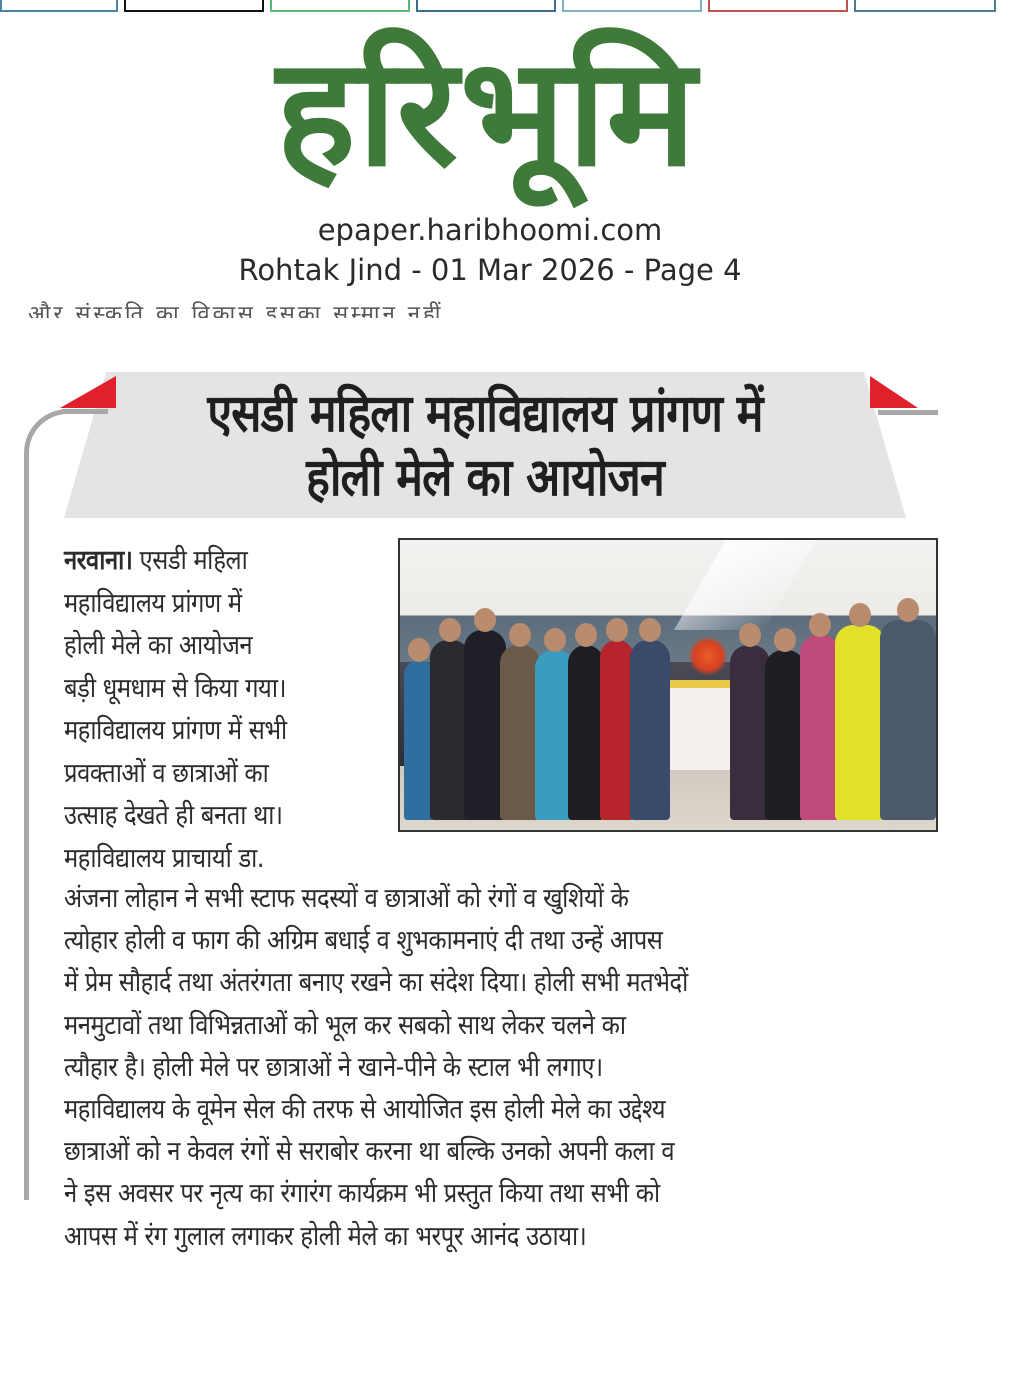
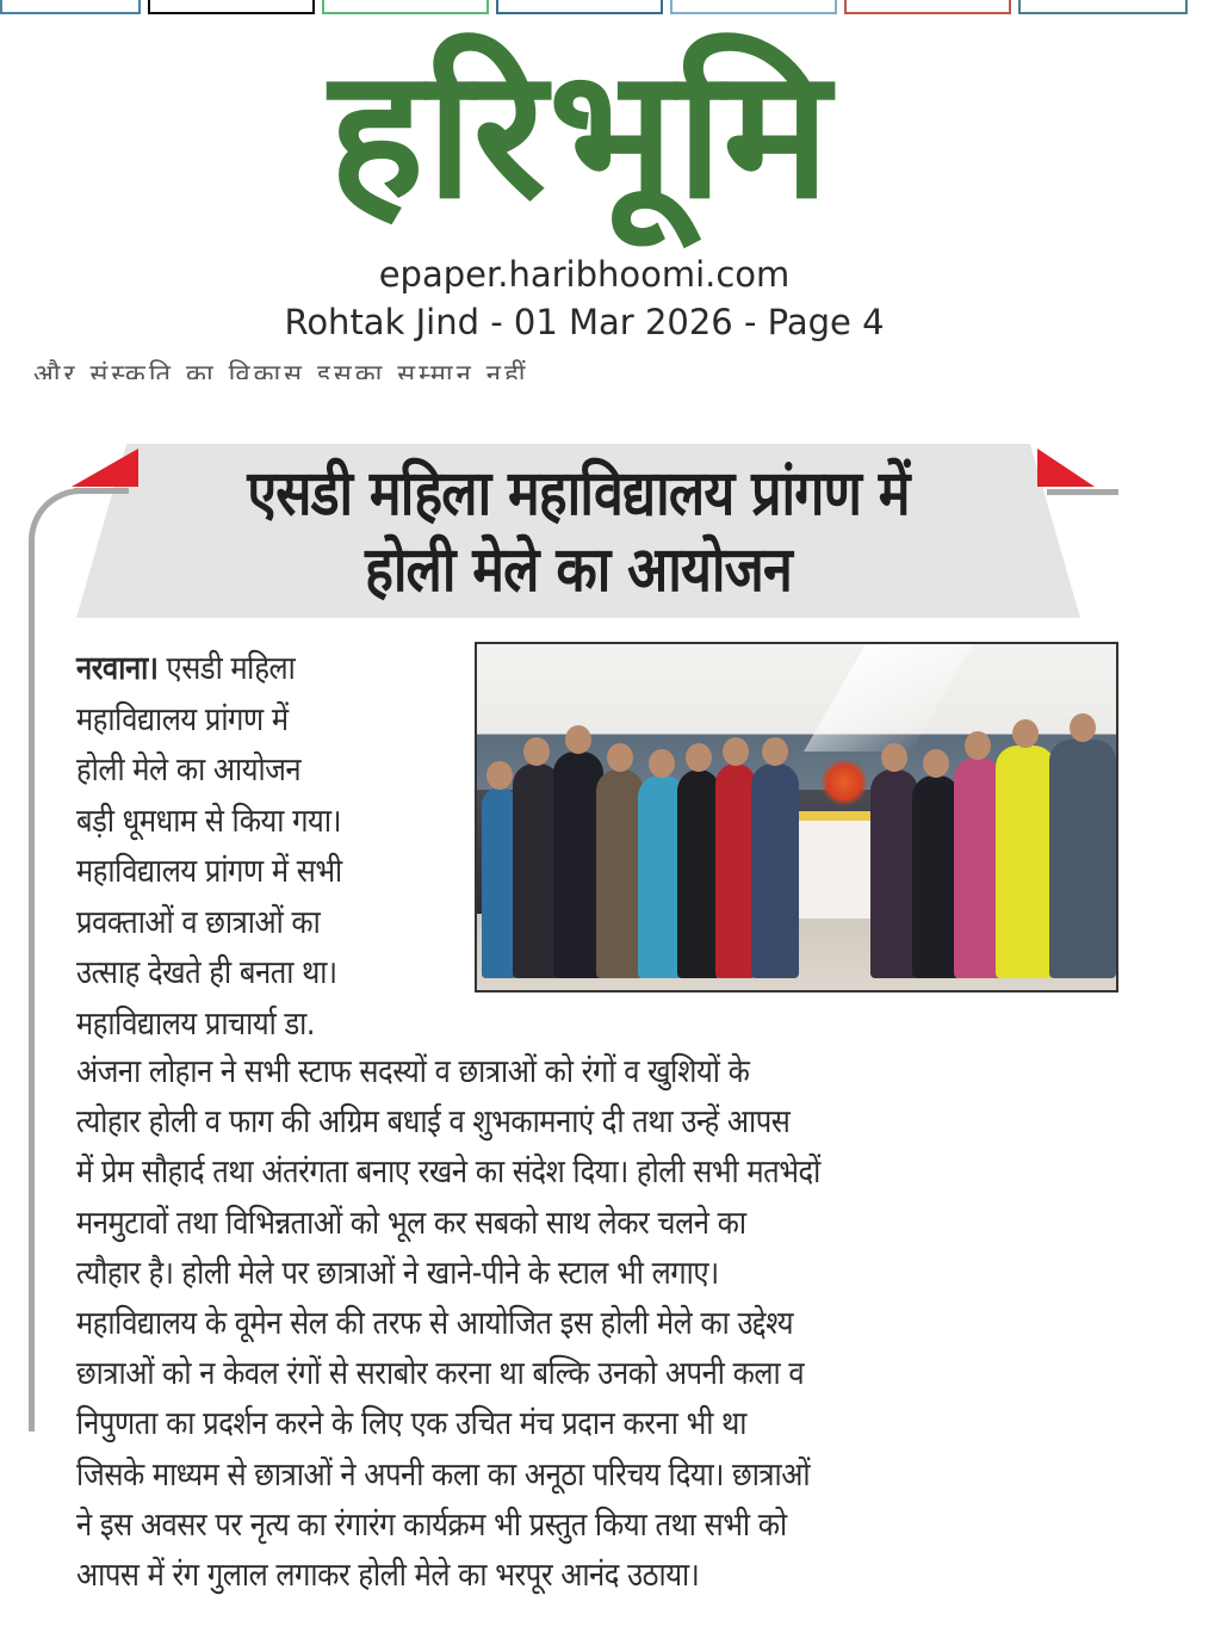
  हरिभूमि
  epaper.haribhoomi.com
  Rohtak Jind - 01 Mar 2026 - Page 4
  और संस्कृति का विकास इसका सम्मान नहीं
  एसडी महिला महाविद्यालय प्रांगण में
  होली मेले का आयोजन
  नरवाना। एसडी महिला
  महाविद्यालय प्रांगण में
  होली मेले का आयोजन
  बड़ी धूमधाम से किया गया।
  महाविद्यालय प्रांगण में सभी
  प्रवक्ताओं व छात्राओं का
  उत्साह देखते ही बनता था।
  महाविद्यालय प्राचार्या डा.
  अंजना लोहान ने सभी स्टाफ सदस्यों व छात्राओं को रंगों व खुशियों के
  त्योहार होली व फाग की अग्रिम बधाई व शुभकामनाएं दी तथा उन्हें आपस
  में प्रेम सौहार्द तथा अंतरंगता बनाए रखने का संदेश दिया। होली सभी मतभेदों
  मनमुटावों तथा विभिन्नताओं को भूल कर सबको साथ लेकर चलने का
  त्यौहार है। होली मेले पर छात्राओं ने खाने-पीने के स्टाल भी लगाए।
  महाविद्यालय के वूमेन सेल की तरफ से आयोजित इस होली मेले का उद्देश्य
  छात्राओं को न केवल रंगों से सराबोर करना था बल्कि उनको अपनी कला व
+ निपुणता का प्रदर्शन करने के लिए एक उचित मंच प्रदान करना भी था
+ जिसके माध्यम से छात्राओं ने अपनी कला का अनूठा परिचय दिया। छात्राओं
  ने इस अवसर पर नृत्य का रंगारंग कार्यक्रम भी प्रस्तुत किया तथा सभी को
  आपस में रंग गुलाल लगाकर होली मेले का भरपूर आनंद उठाया।
